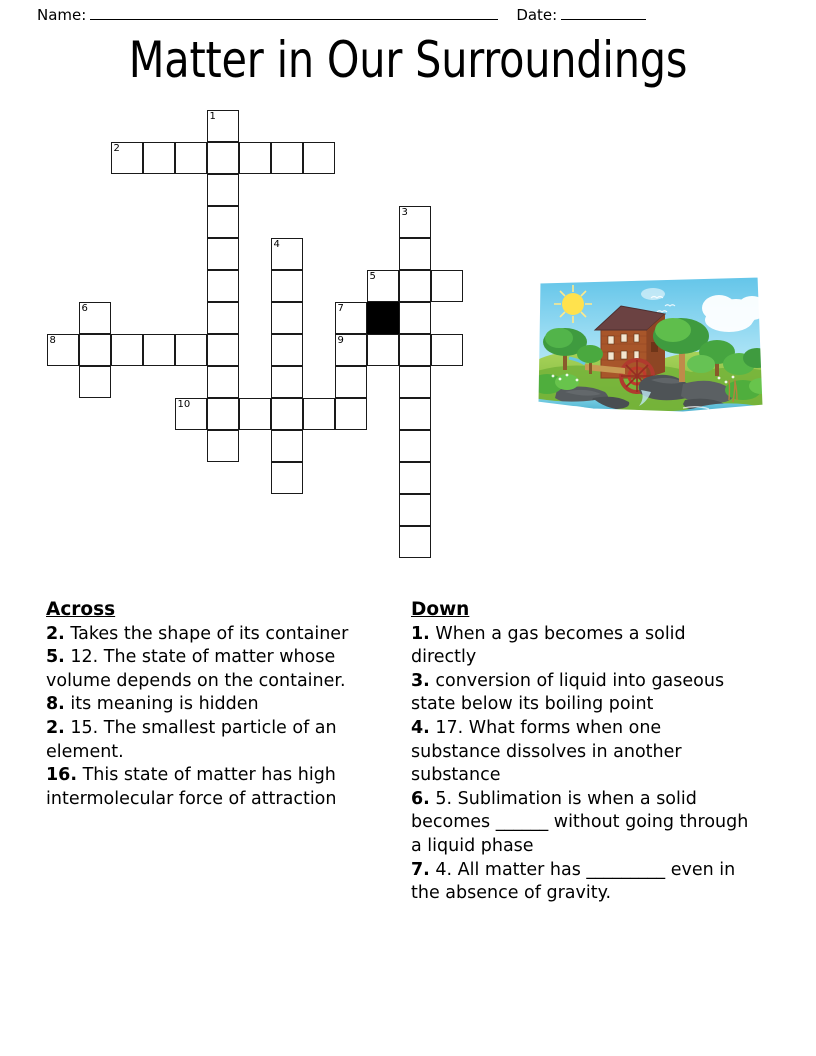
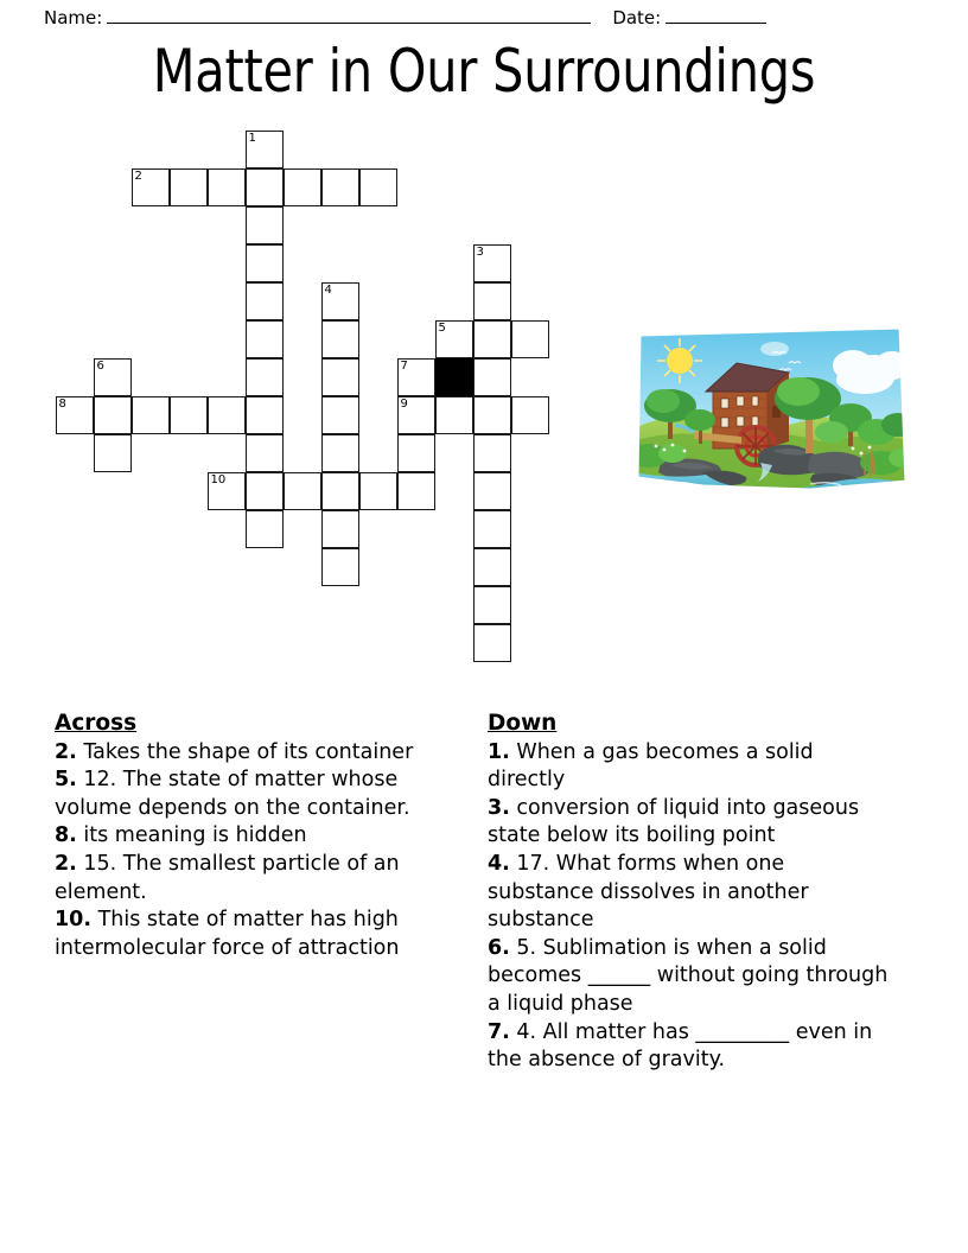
  Name:
  Date:
  Matter in Our Surroundings
  1
  2
  3
  4
  5
  6
  7
  8
  9
  10
  Across
  2. Takes the shape of its container
  5. 12. The state of matter whose volume depends on the container.
  8. its meaning is hidden
  2. 15. The smallest particle of an element.
- 16. This state of matter has high intermolecular force of attraction
+ 10. This state of matter has high intermolecular force of attraction
  Down
  1. When a gas becomes a solid directly
  3. conversion of liquid into gaseous state below its boiling point
  4. 17. What forms when one substance dissolves in another substance
  6. 5. Sublimation is when a solid becomes ______ without going through a liquid phase
  7. 4. All matter has _________ even in the absence of gravity.
